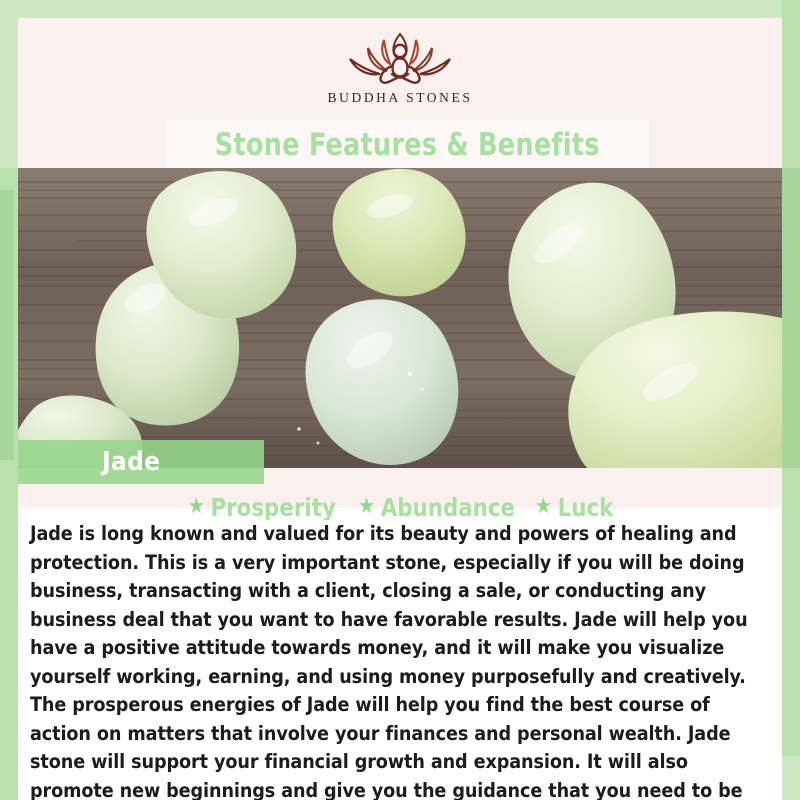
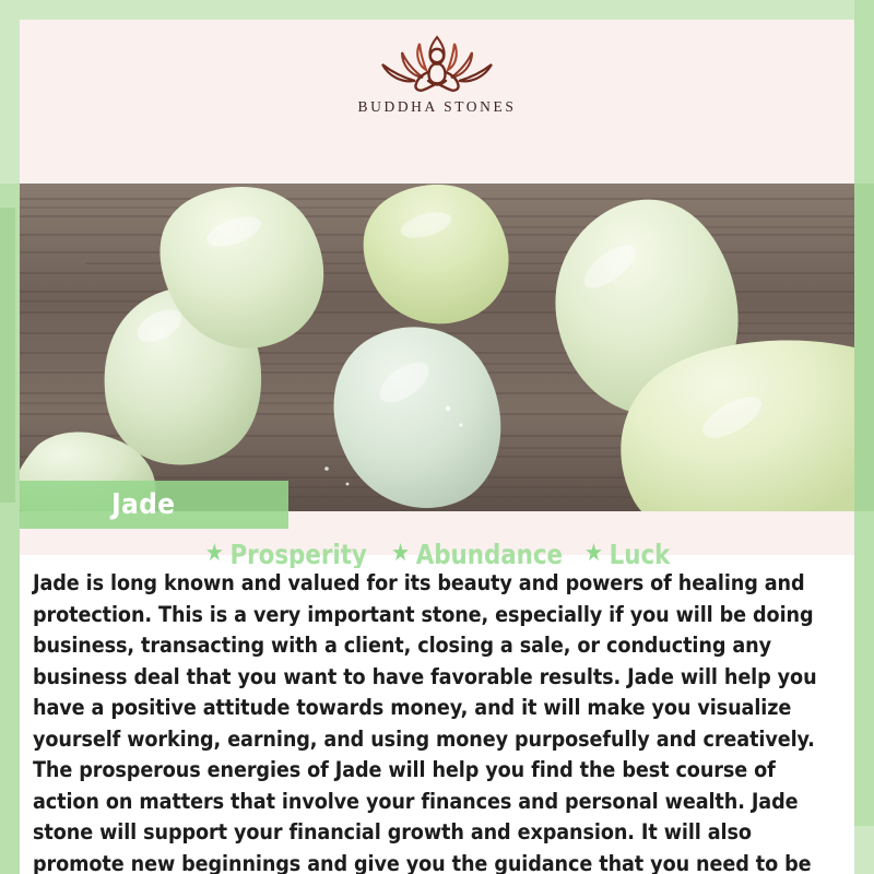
  BUDDHA STONES
- Stone Features & Benefits
  Jade
  ★
  Prosperity
  ★
  Abundance
  ★
  Luck
  Jade is long known and valued for its beauty and powers of healing and protection. This is a very important stone, especially if you will be doing business, transacting with a client, closing a sale, or conducting any business deal that you want to have favorable results. Jade will help you have a positive attitude towards money, and it will make you visualize yourself working, earning, and using money purposefully and creatively. The prosperous energies of Jade will help you find the best course of action on matters that involve your finances and personal wealth. Jade stone will support your financial growth and expansion. It will also promote new beginnings and give you the guidance that you need to be
